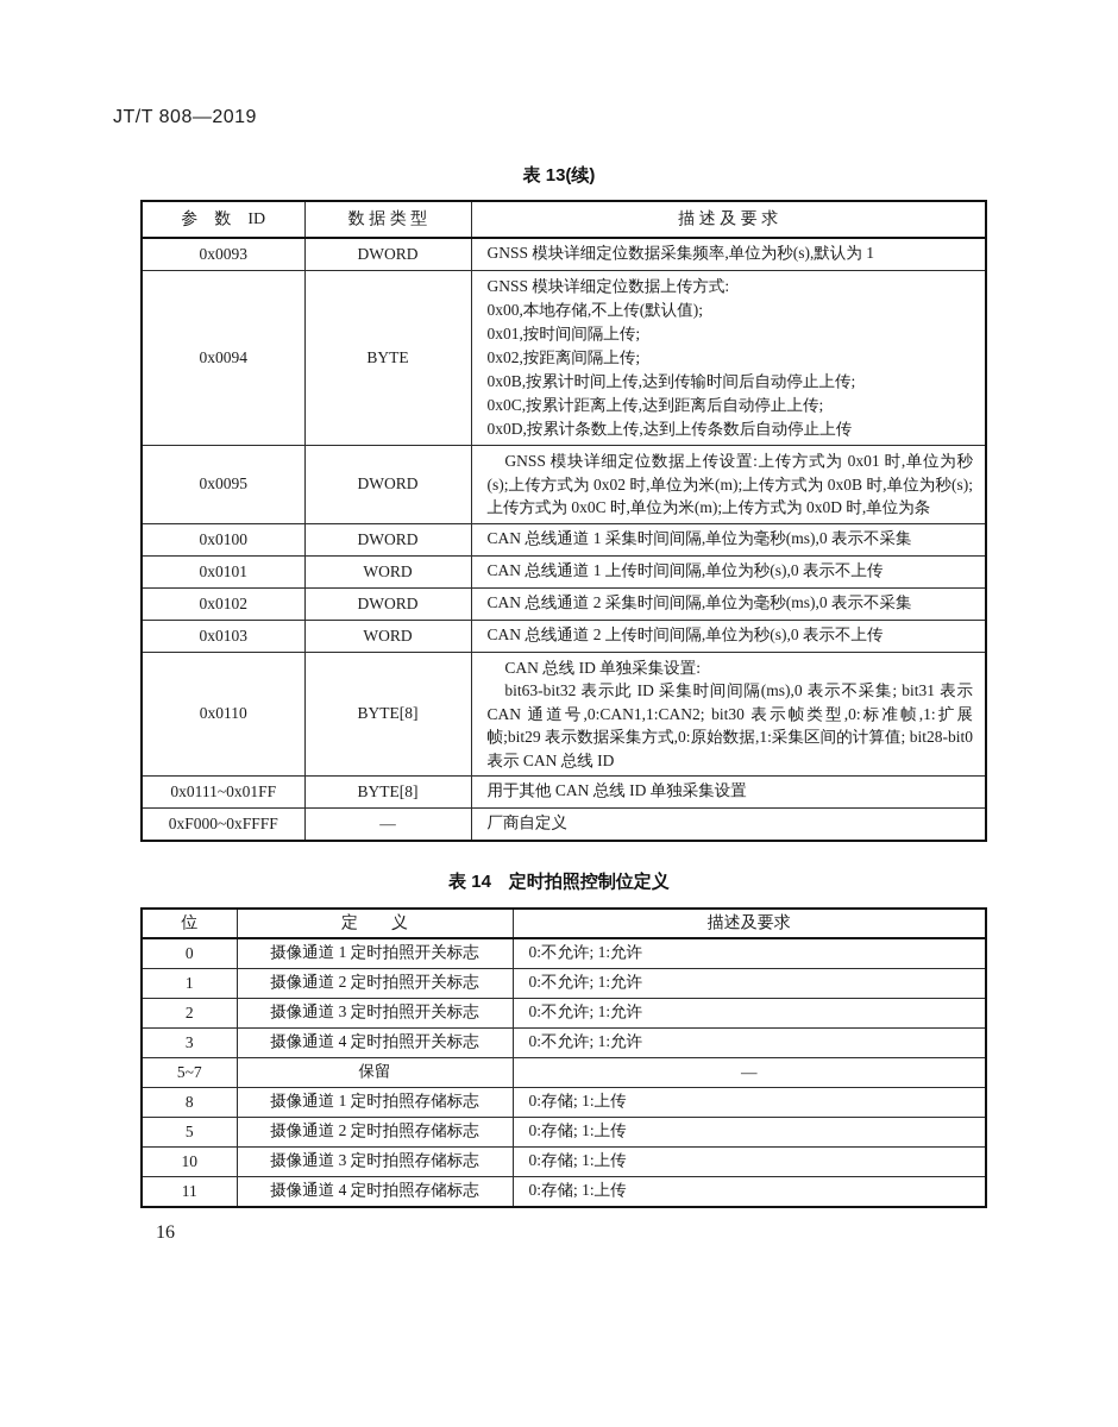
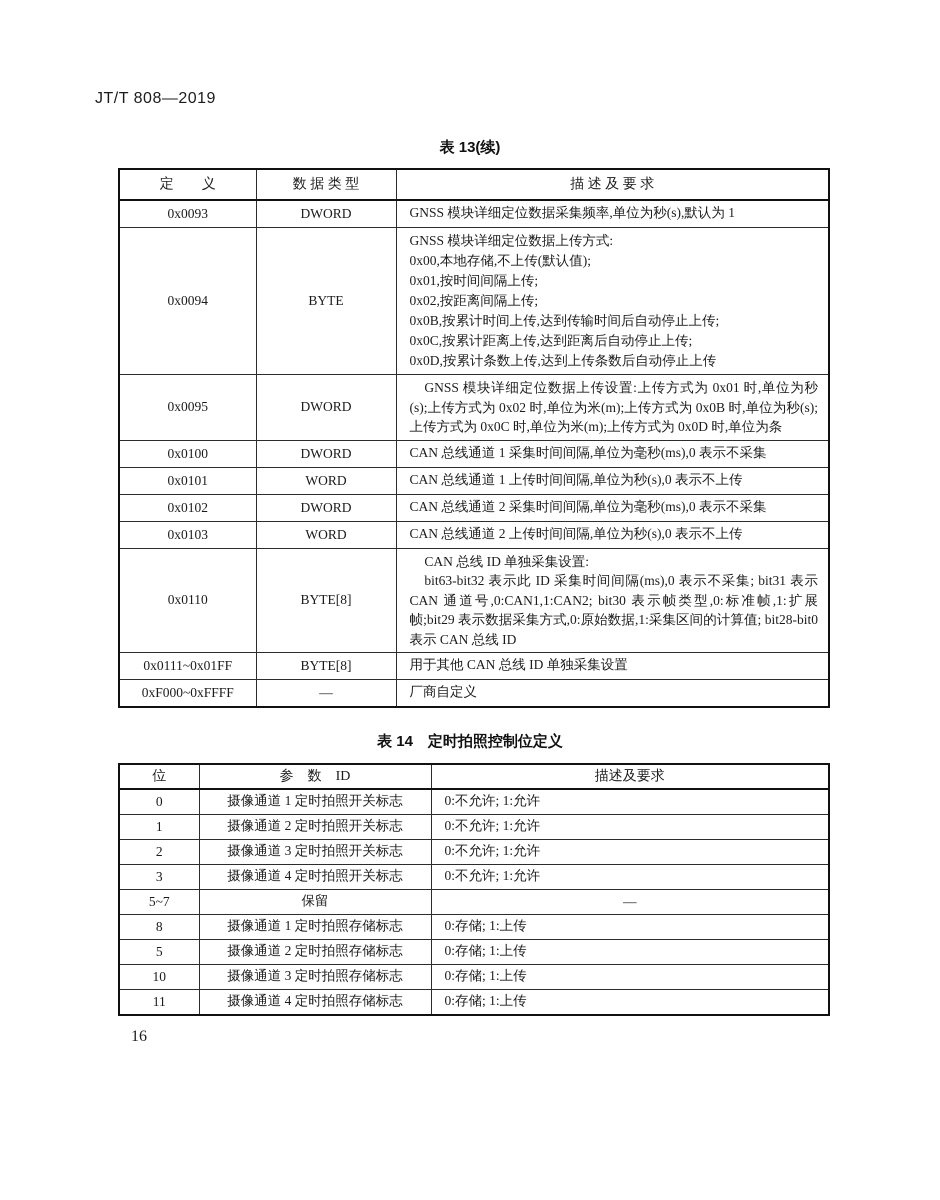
  JT/T 808—2019
  表 13(续)
- 参 数 ID	数 据 类 型	描 述 及 要 求
+ 定 义	数 据 类 型	描 述 及 要 求
  0x0093	DWORD	GNSS 模块详细定位数据采集频率,单位为秒(s),默认为 1
  0x0094	BYTE	GNSS 模块详细定位数据上传方式:0x00,本地存储,不上传(默认值);0x01,按时间间隔上传;0x02,按距离间隔上传;0x0B,按累计时间上传,达到传输时间后自动停止上传;0x0C,按累计距离上传,达到距离后自动停止上传;0x0D,按累计条数上传,达到上传条数后自动停止上传
  0x0095	DWORD	GNSS 模块详细定位数据上传设置:上传方式为 0x01 时,单位为秒(s);上传方式为 0x02 时,单位为米(m);上传方式为 0x0B 时,单位为秒(s);上传方式为 0x0C 时,单位为米(m);上传方式为 0x0D 时,单位为条
  0x0100	DWORD	CAN 总线通道 1 采集时间间隔,单位为毫秒(ms),0 表示不采集
  0x0101	WORD	CAN 总线通道 1 上传时间间隔,单位为秒(s),0 表示不上传
  0x0102	DWORD	CAN 总线通道 2 采集时间间隔,单位为毫秒(ms),0 表示不采集
  0x0103	WORD	CAN 总线通道 2 上传时间间隔,单位为秒(s),0 表示不上传
  0x0110	BYTE[8]	CAN 总线 ID 单独采集设置:bit63-bit32 表示此 ID 采集时间间隔(ms),0 表示不采集; bit31 表示 CAN 通道号,0:CAN1,1:CAN2; bit30 表示帧类型,0:标准帧,1:扩展帧;bit29 表示数据采集方式,0:原始数据,1:采集区间的计算值; bit28-bit0 表示 CAN 总线 ID
  0x0111~0x01FF	BYTE[8]	用于其他 CAN 总线 ID 单独采集设置
  0xF000~0xFFFF	—	厂商自定义
  表 14 定时拍照控制位定义
- 位	定 义	描述及要求
+ 位	参 数 ID	描述及要求
  0	摄像通道 1 定时拍照开关标志	0:不允许; 1:允许
  1	摄像通道 2 定时拍照开关标志	0:不允许; 1:允许
  2	摄像通道 3 定时拍照开关标志	0:不允许; 1:允许
  3	摄像通道 4 定时拍照开关标志	0:不允许; 1:允许
  5~7	保留	—
  8	摄像通道 1 定时拍照存储标志	0:存储; 1:上传
  5	摄像通道 2 定时拍照存储标志	0:存储; 1:上传
  10	摄像通道 3 定时拍照存储标志	0:存储; 1:上传
  11	摄像通道 4 定时拍照存储标志	0:存储; 1:上传
  16
